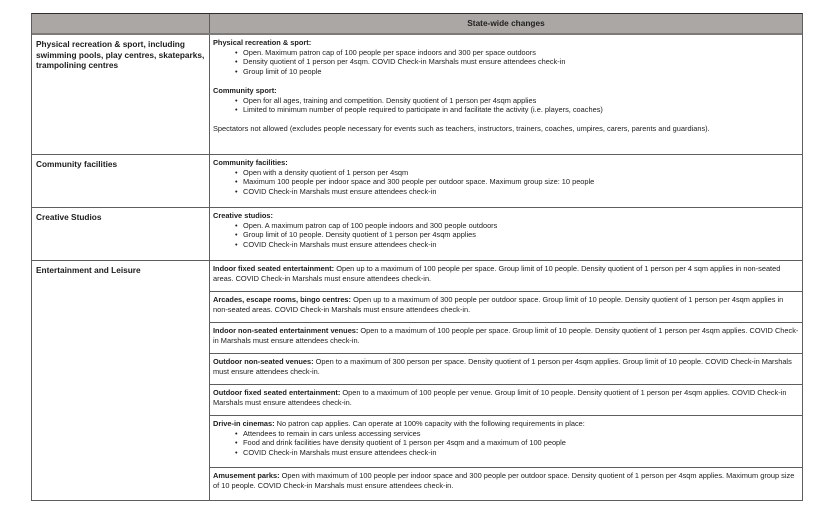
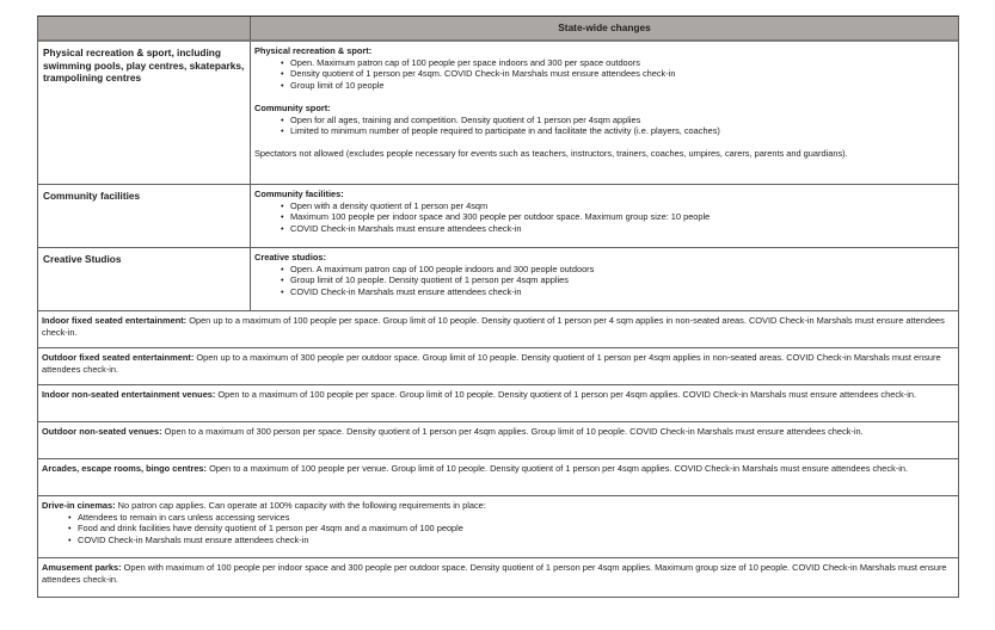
  State-wide changes
  Physical recreation & sport, including swimming pools, play centres, skateparks, trampolining centres
  Physical recreation & sport:
  Open. Maximum patron cap of 100 people per space indoors and 300 per space outdoors
  Density quotient of 1 person per 4sqm. COVID Check-in Marshals must ensure attendees check-in
  Group limit of 10 people
  Community sport:
  Open for all ages, training and competition. Density quotient of 1 person per 4sqm applies
  Limited to minimum number of people required to participate in and facilitate the activity (i.e. players, coaches)
  Spectators not allowed (excludes people necessary for events such as teachers, instructors, trainers, coaches, umpires, carers, parents and guardians).
  Community facilities
  Community facilities:
  Open with a density quotient of 1 person per 4sqm
  Maximum 100 people per indoor space and 300 people per outdoor space. Maximum group size: 10 people
  COVID Check-in Marshals must ensure attendees check-in
  Creative Studios
  Creative studios:
  Open. A maximum patron cap of 100 people indoors and 300 people outdoors
  Group limit of 10 people. Density quotient of 1 person per 4sqm applies
  COVID Check-in Marshals must ensure attendees check-in
- Entertainment and Leisure
  Indoor fixed seated entertainment: Open up to a maximum of 100 people per space. Group limit of 10 people. Density quotient of 1 person per 4 sqm applies in non-seated areas. COVID Check-in Marshals must ensure attendees check-in.
- Arcades, escape rooms, bingo centres: Open up to a maximum of 300 people per outdoor space. Group limit of 10 people. Density quotient of 1 person per 4sqm applies in non-seated areas. COVID Check-in Marshals must ensure attendees check-in.
+ Outdoor fixed seated entertainment: Open up to a maximum of 300 people per outdoor space. Group limit of 10 people. Density quotient of 1 person per 4sqm applies in non-seated areas. COVID Check-in Marshals must ensure attendees check-in.
  Indoor non-seated entertainment venues: Open to a maximum of 100 people per space. Group limit of 10 people. Density quotient of 1 person per 4sqm applies. COVID Check-in Marshals must ensure attendees check-in.
  Outdoor non-seated venues: Open to a maximum of 300 person per space. Density quotient of 1 person per 4sqm applies. Group limit of 10 people. COVID Check-in Marshals must ensure attendees check-in.
- Outdoor fixed seated entertainment: Open to a maximum of 100 people per venue. Group limit of 10 people. Density quotient of 1 person per 4sqm applies. COVID Check-in Marshals must ensure attendees check-in.
+ Arcades, escape rooms, bingo centres: Open to a maximum of 100 people per venue. Group limit of 10 people. Density quotient of 1 person per 4sqm applies. COVID Check-in Marshals must ensure attendees check-in.
  Drive-in cinemas: No patron cap applies. Can operate at 100% capacity with the following requirements in place:
  Attendees to remain in cars unless accessing services
  Food and drink facilities have density quotient of 1 person per 4sqm and a maximum of 100 people
  COVID Check-in Marshals must ensure attendees check-in
  Amusement parks: Open with maximum of 100 people per indoor space and 300 people per outdoor space. Density quotient of 1 person per 4sqm applies. Maximum group size of 10 people. COVID Check-in Marshals must ensure attendees check-in.
